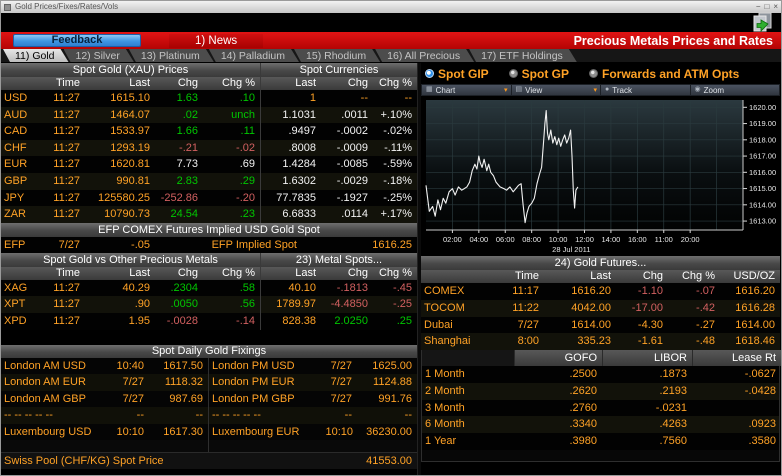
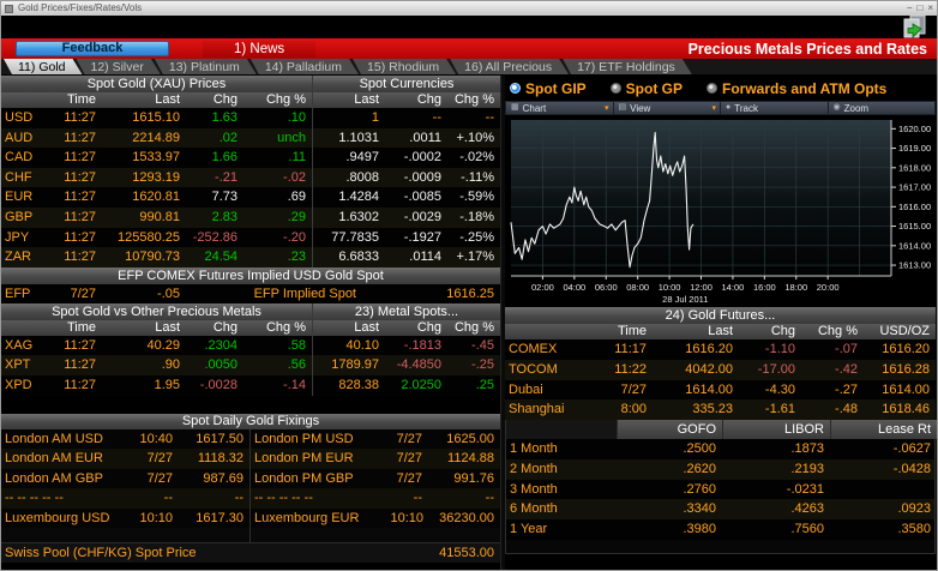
  Gold Prices/Fixes/Rates/Vols
  −
  □
  ×
  Feedback
  1) News
  Precious Metals Prices and Rates
  11) Gold
  12) Silver
  13) Platinum
  14) Palladium
  15) Rhodium
  16) All Precious
  17) ETF Holdings
  Spot Gold (XAU) Prices
  Spot Currencies
  Time
  Last
  Chg
  Chg %
  Last
  Chg
  Chg %
  USD
  11:27
  1615.10
  1.63
  .10
  1
  --
  --
  AUD
  11:27
- 1464.07
+ 2214.89
  .02
  unch
  1.1031
  .0011
  +.10%
  CAD
  11:27
  1533.97
  1.66
  .11
  .9497
  -.0002
  -.02%
  CHF
  11:27
  1293.19
  -.21
  -.02
  .8008
  -.0009
  -.11%
  EUR
  11:27
  1620.81
  7.73
  .69
  1.4284
  -.0085
  -.59%
  GBP
  11:27
  990.81
  2.83
  .29
  1.6302
  -.0029
  -.18%
  JPY
  11:27
  125580.25
  -252.86
  -.20
  77.7835
  -.1927
  -.25%
  ZAR
  11:27
  10790.73
  24.54
  .23
  6.6833
  .0114
  +.17%
  EFP COMEX Futures Implied USD Gold Spot
  EFP
  7/27
  -.05
  EFP Implied Spot
  1616.25
  Spot Gold vs Other Precious Metals
  23) Metal Spots...
  Time
  Last
  Chg
  Chg %
  Last
  Chg
  Chg %
  XAG
  11:27
  40.29
  .2304
  .58
  40.10
  -.1813
  -.45
  XPT
  11:27
  .90
  .0050
  .56
  1789.97
  -4.4850
  -.25
  XPD
  11:27
  1.95
  -.0028
  -.14
  828.38
  2.0250
  .25
  Spot Daily Gold Fixings
  London AM USD
  10:40
  1617.50
  London AM EUR
  7/27
  1118.32
  London AM GBP
  7/27
  987.69
  -- -- -- -- --
  --
  --
  Luxembourg USD
  10:10
  1617.30
  London PM USD
  7/27
  1625.00
  London PM EUR
  7/27
  1124.88
  London PM GBP
  7/27
  991.76
  -- -- -- -- --
  --
  --
  Luxembourg EUR
  10:10
  36230.00
  Swiss Pool (CHF/KG) Spot Price
  41553.00
  Spot GIP
  Spot GP
  Forwards and ATM Opts
  Chart
  View
  Track
  Zoom
  1613.00
  1614.00
  1615.00
  1616.00
  1617.00
  1618.00
  1619.00
  1620.00
  02:00
  04:00
  06:00
  08:00
  10:00
  12:00
  14:00
  16:00
- 11:00
+ 18:00
  20:00
  28 Jul 2011
  24) Gold Futures...
  Time
  Last
  Chg
  Chg %
  USD/OZ
  COMEX
  11:17
  1616.20
  -1.10
  -.07
  1616.20
  TOCOM
  11:22
  4042.00
  -17.00
  -.42
  1616.28
  Dubai
  7/27
  1614.00
  -4.30
  -.27
  1614.00
  Shanghai
  8:00
  335.23
  -1.61
  -.48
  1618.46
  GOFO
  LIBOR
  Lease Rt
  1 Month
  .2500
  .1873
  -.0627
  2 Month
  .2620
  .2193
  -.0428
  3 Month
  .2760
  -.0231
  6 Month
  .3340
  .4263
  .0923
  1 Year
  .3980
  .7560
  .3580
